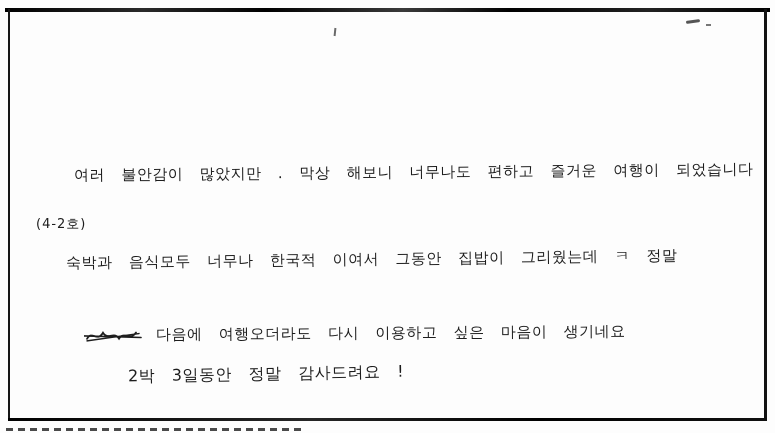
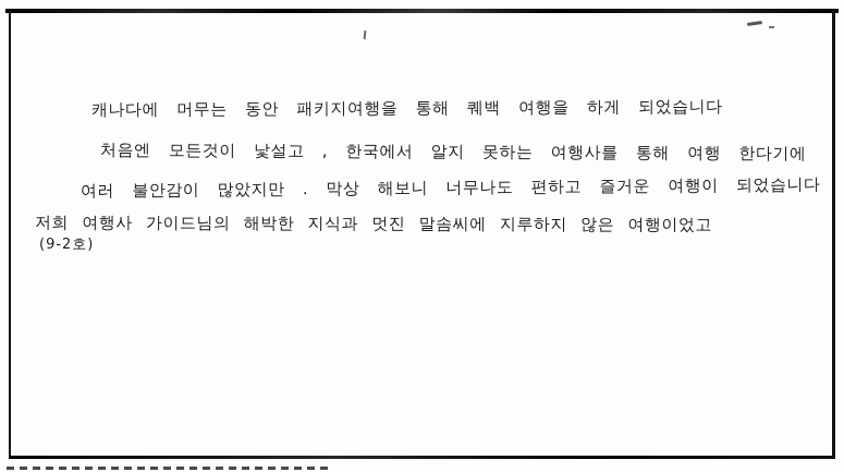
+ 캐나다에 머무는 동안 패키지여행을 통해 퀘백 여행을 하게 되었습니다
+ 처음엔 모든것이 낯설고 , 한국에서 알지 못하는 여행사를 통해 여행 한다기에
  여러 불안감이 많았지만 . 막상 해보니 너무나도 편하고 즐거운 여행이 되었습니다
+ 저희 여행사 가이드님의 해박한 지식과 멋진 말솜씨에 지루하지 않은 여행이었고
- (4-2호)
+ (9-2호)
- 숙박과 음식모두 너무나 한국적 이여서 그동안 집밥이 그리웠는데 ㅋ 정말
- 다음에 여행오더라도 다시 이용하고 싶은 마음이 생기네요
- 2박 3일동안 정말 감사드려요 !
